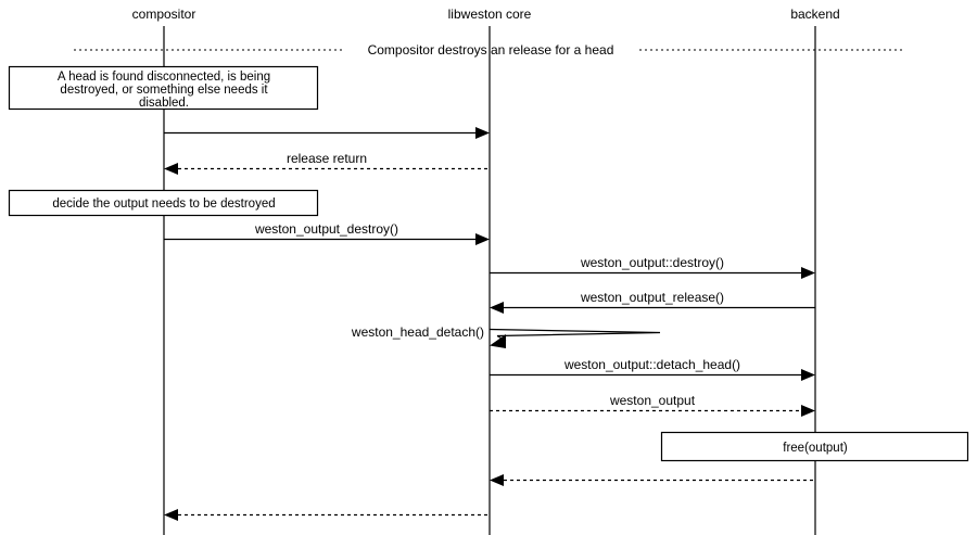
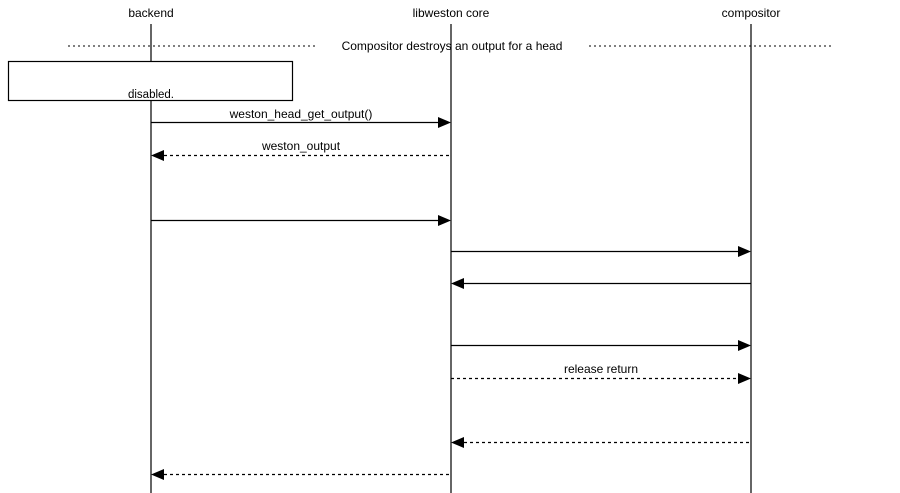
- compositor
+ backend
  libweston core
- backend
+ compositor
- Compositor destroys an release for a head
+ Compositor destroys an output for a head
- A head is found disconnected, is being
- destroyed, or something else needs it
  disabled.
+ weston_head_get_output()
- release return
+ weston_output
- decide the output needs to be destroyed
- weston_output_destroy()
- weston_output::destroy()
- weston_output_release()
- weston_head_detach()
- weston_output::detach_head()
- weston_output
+ release return
- free(output)
